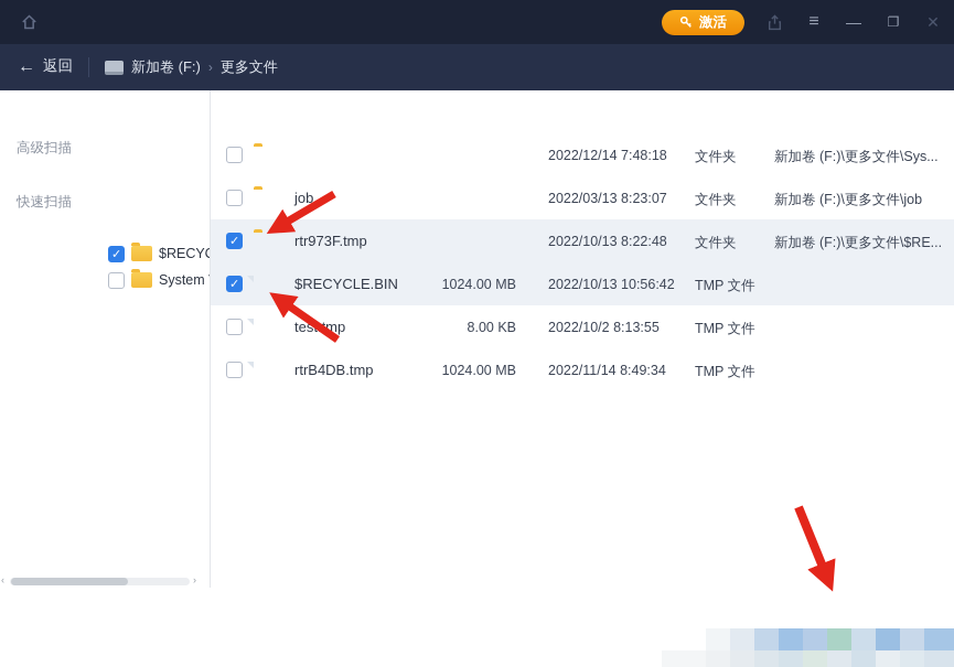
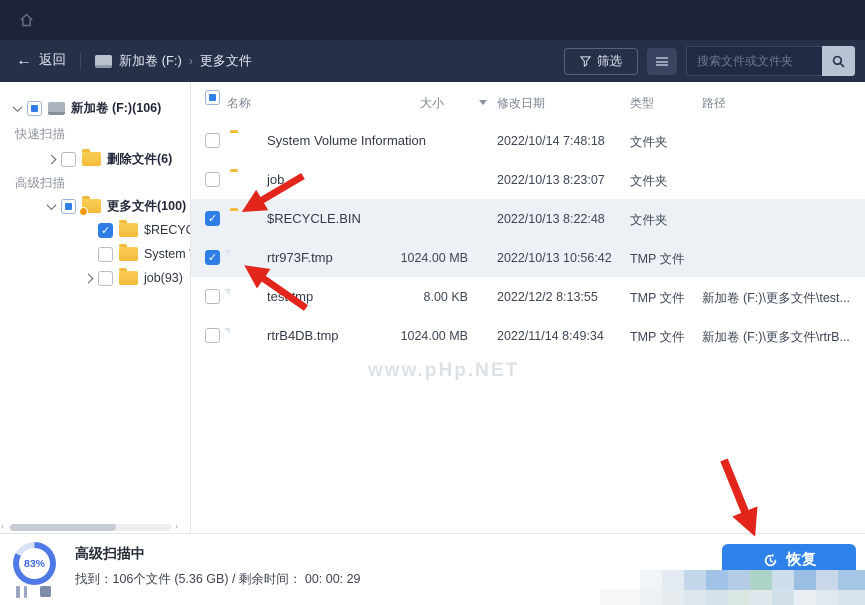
- 激活
- ≡
- —
- ❐
- ✕
  ←
  返回
  新加卷 (F:)
  ›
  更多文件
+ 筛选
+ 搜索文件或文件夹
+ 新加卷 (F:)(106)
- 高级扫描
+ 快速扫描
+ 删除文件(6)
- 快速扫描
+ 高级扫描
+ 更多文件(100)
+ job(93)
  ‹
  ›
+ 名称
+ 大小
+ 修改日期
+ 类型
+ 路径
+ System Volume Information
- 2022/12/14 7:48:18
+ 2022/10/14 7:48:18
  文件夹
- 新加卷 (F:)\更多文件\Sys...
  job
- 2022/03/13 8:23:07
+ 2022/10/13 8:23:07
  文件夹
- 新加卷 (F:)\更多文件\job
- rtr973F.tmp
+ $RECYCLE.BIN
  2022/10/13 8:22:48
  文件夹
- 新加卷 (F:)\更多文件\$RE...
- $RECYCLE.BIN
+ rtr973F.tmp
  1024.00 MB
  2022/10/13 10:56:42
  TMP 文件
  8.00 KB
- 2022/10/2 8:13:55
+ 2022/12/2 8:13:55
  TMP 文件
+ 新加卷 (F:)\更多文件\test...
  rtrB4DB.tmp
  1024.00 MB
  2022/11/14 8:49:34
  TMP 文件
+ 新加卷 (F:)\更多文件\rtrB...
+ www.pHp.NET
+ 83%
+ 高级扫描中
+ 找到：106个文件 (5.36 GB) / 剩余时间： 00: 00: 29
+ 恢复
